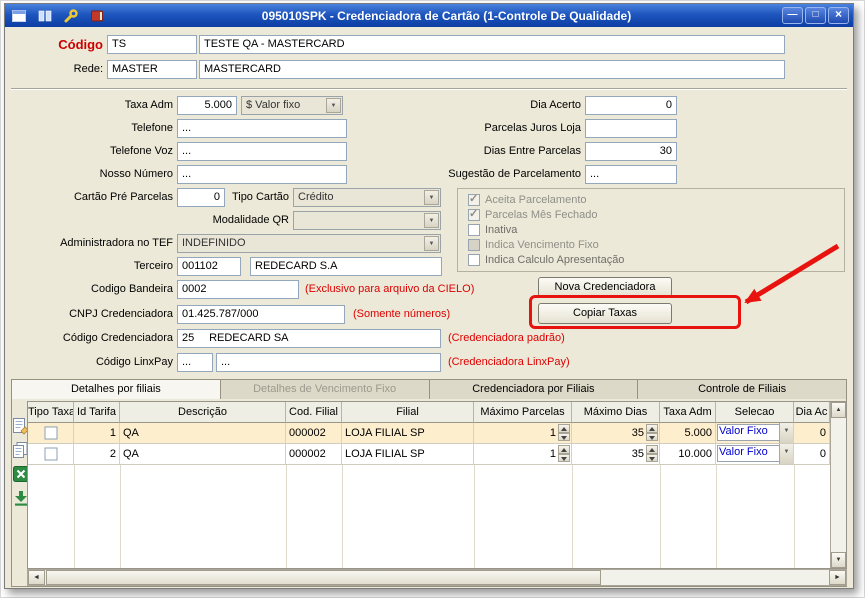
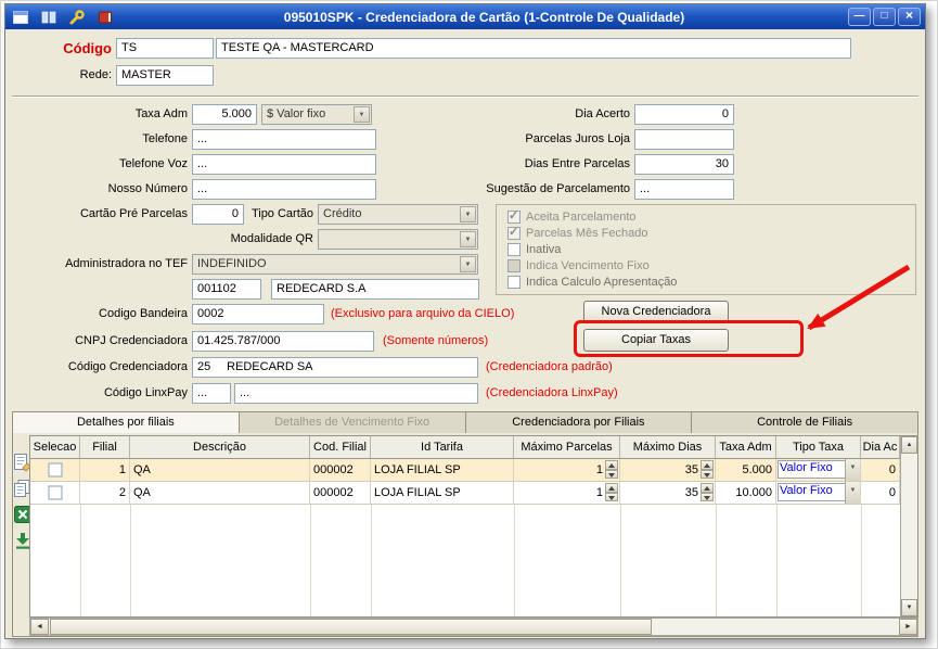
  095010SPK - Credenciadora de Cartão (1-Controle De Qualidade)
  —
  □
  ×
  Código
  TS
  TESTE QA - MASTERCARD
  Rede:
  MASTER
- MASTERCARD
  Taxa Adm
  5.000
  $ Valor fixo
  Telefone
  ...
  Telefone Voz
  ...
  Nosso Número
  ...
  Cartão Pré Parcelas
  0
  Tipo Cartão
  Crédito
  Modalidade QR
  Administradora no TEF
  INDEFINIDO
- Terceiro
  001102
  REDECARD S.A
  Codigo Bandeira
  0002
  (Exclusivo para arquivo da CIELO)
  CNPJ Credenciadora
  01.425.787/000
  (Somente números)
  Código Credenciadora
  25 REDECARD SA
  (Credenciadora padrão)
  Código LinxPay
  ...
  ...
  (Credenciadora LinxPay)
  Dia Acerto
  0
  Parcelas Juros Loja
  Dias Entre Parcelas
  30
  Sugestão de Parcelamento
  ...
  ✓
  Aceita Parcelamento
  ✓
  Parcelas Mês Fechado
  Inativa
  Indica Vencimento Fixo
  Indica Calculo Apresentação
  Nova Credenciadora
  Copiar Taxas
  Detalhes por filiais
  Detalhes de Vencimento Fixo
  Credenciadora por Filiais
  Controle de Filiais
- Tipo Taxa
+ Selecao
- Id Tarifa
+ Filial
  Descrição
  Cod. Filial
- Filial
+ Id Tarifa
  Máximo Parcelas
  Máximo Dias
  Taxa Adm
- Selecao
+ Tipo Taxa
  Dia Ac
  1
  QA
  000002
  LOJA FILIAL SP
  1
  35
  5.000
  Valor Fixo
  0
  2
  QA
  000002
  LOJA FILIAL SP
  1
  35
  10.000
  Valor Fixo
  0
